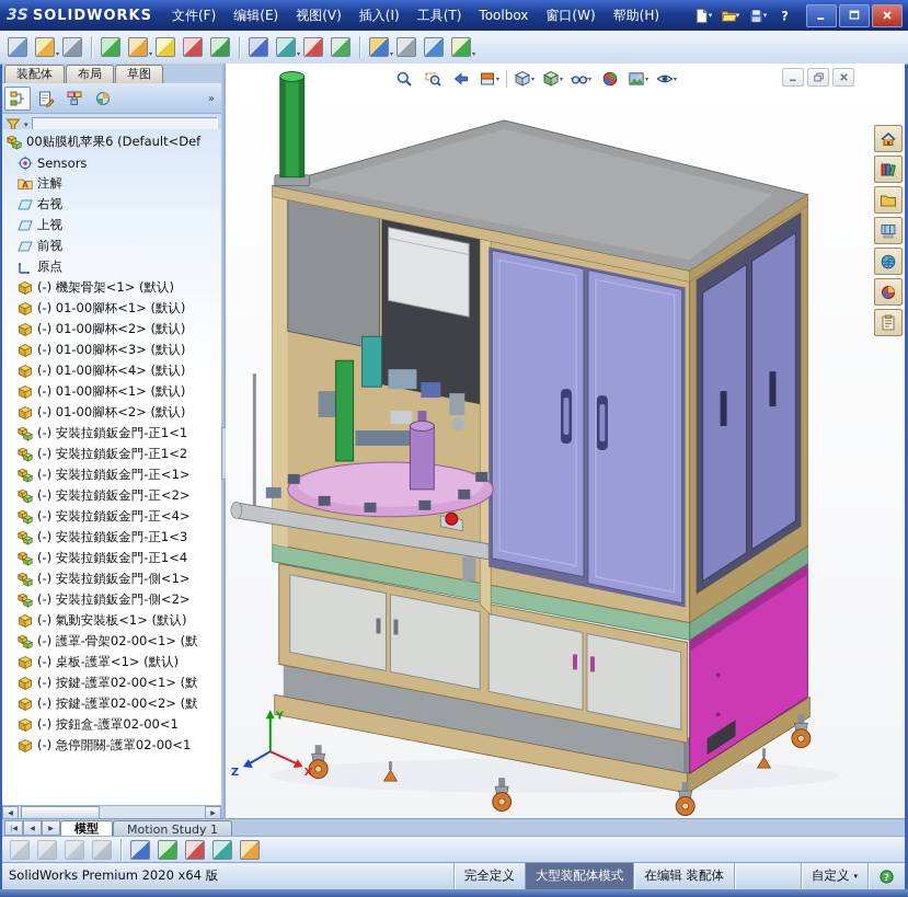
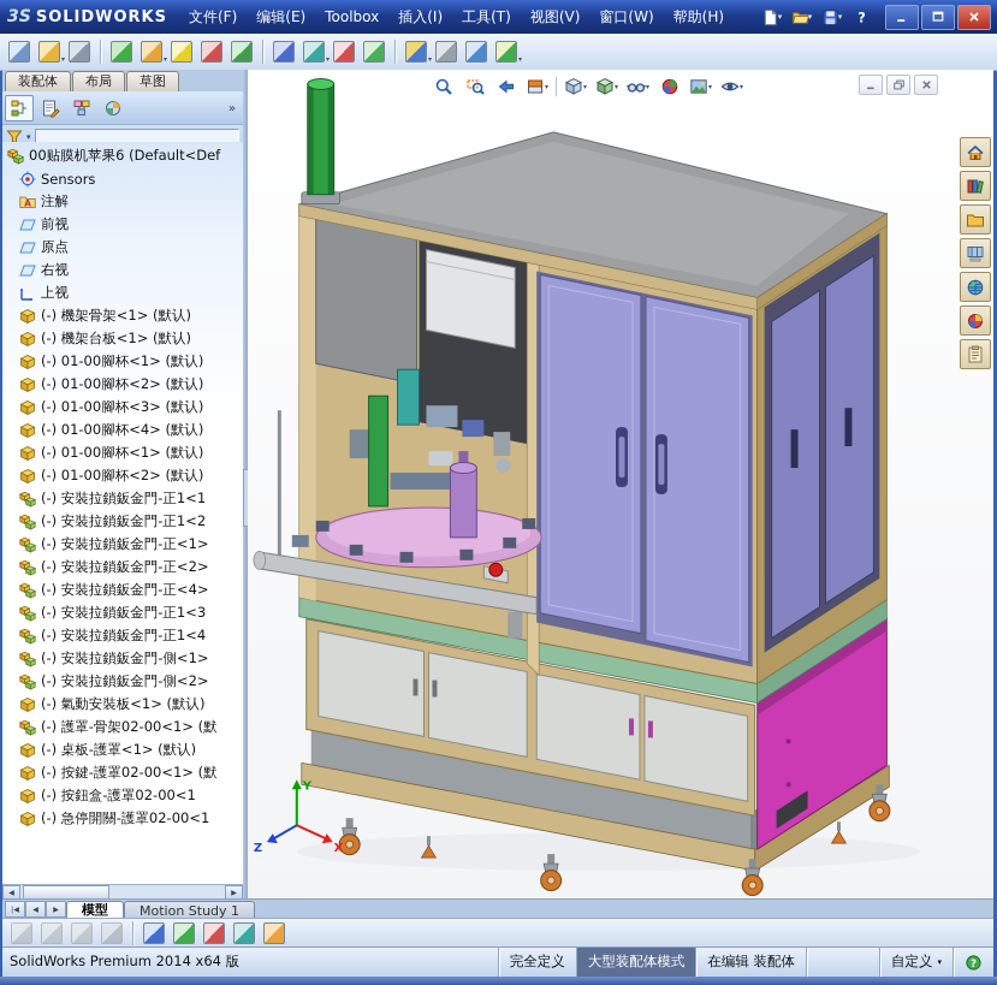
  3S
  SOLIDWORKS
  文件(F)
  编辑(E)
- 视图(V)
+ Toolbox
  插入(I)
  工具(T)
- Toolbox
+ 视图(V)
  窗口(W)
  帮助(H)
  ▾
  ▾
  ▾
  ?
  装配体
  布局
  草图
  »
  ▾
  00贴膜机苹果6 (Default<Def
  Sensors
  A
  注解
- 右视
+ 前视
- 上视
+ 原点
- 前视
+ 右视
- 原点
+ 上视
  (-) 機架骨架<1> (默认)
+ (-) 機架台板<1> (默认)
  (-) 01-00腳杯<1> (默认)
  (-) 01-00腳杯<2> (默认)
  (-) 01-00腳杯<3> (默认)
  (-) 01-00腳杯<4> (默认)
  (-) 01-00腳杯<1> (默认)
  (-) 01-00腳杯<2> (默认)
  (-) 安裝拉鎖鈑金門-正1<1
  (-) 安裝拉鎖鈑金門-正1<2
  (-) 安裝拉鎖鈑金門-正<1>
  (-) 安裝拉鎖鈑金門-正<2>
  (-) 安裝拉鎖鈑金門-正<4>
  (-) 安裝拉鎖鈑金門-正1<3
  (-) 安裝拉鎖鈑金門-正1<4
  (-) 安裝拉鎖鈑金門-側<1>
  (-) 安裝拉鎖鈑金門-側<2>
  (-) 氣動安裝板<1> (默认)
  (-) 護罩-骨架02-00<1> (默
  (-) 桌板-護罩<1> (默认)
  (-) 按鍵-護罩02-00<1> (默
- (-) 按鍵-護罩02-00<2> (默
  (-) 按鈕盒-護罩02-00<1
  (-) 急停開關-護罩02-00<1
  Y
  X
  Z
  模型
  Motion Study 1
- SolidWorks Premium 2020 x64 版
+ SolidWorks Premium 2014 x64 版
  完全定义
  大型装配体模式
  在编辑 装配体
  自定义
  ▾
  ?
